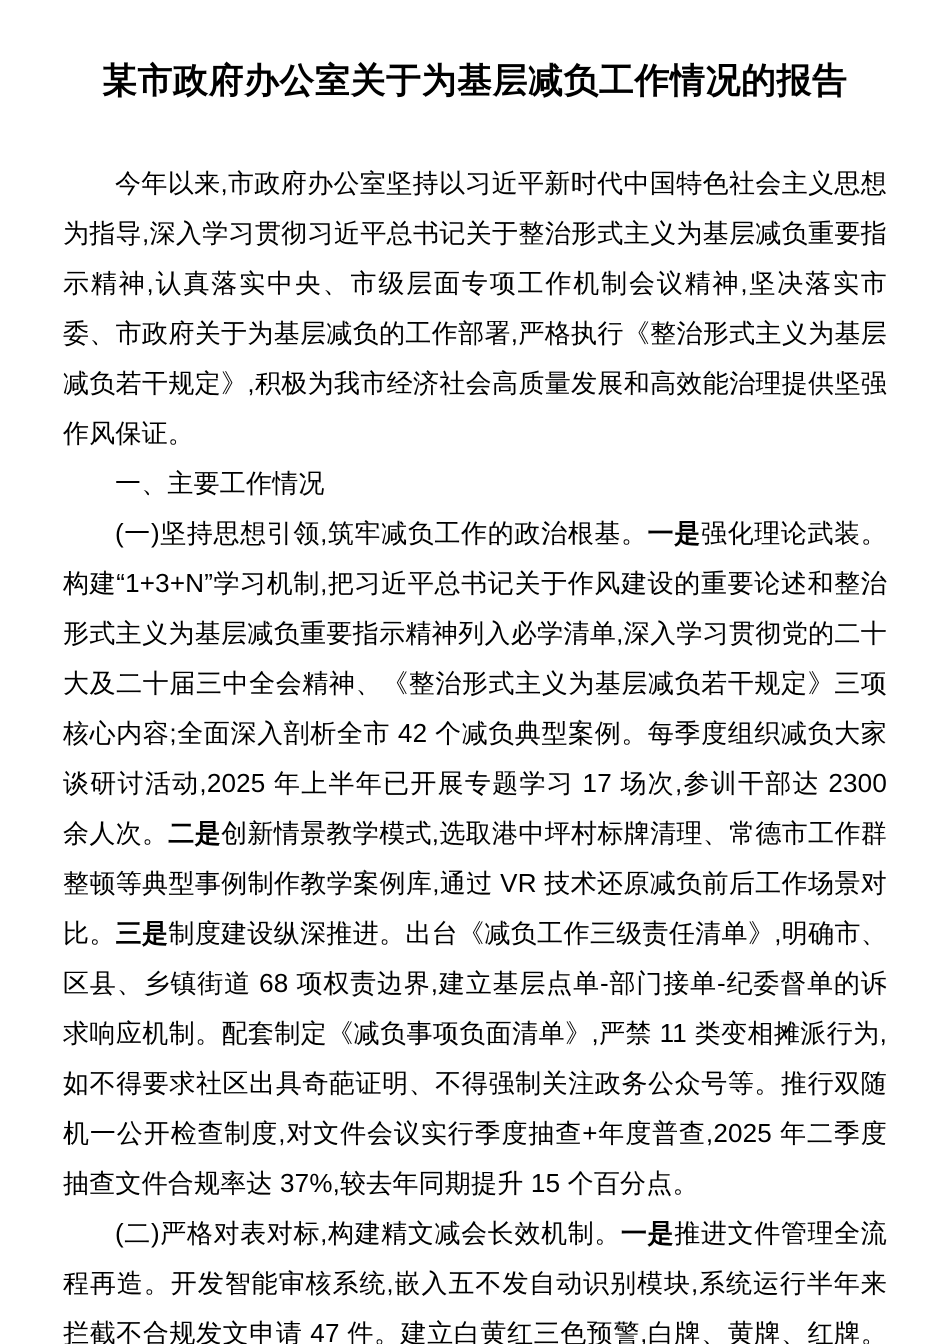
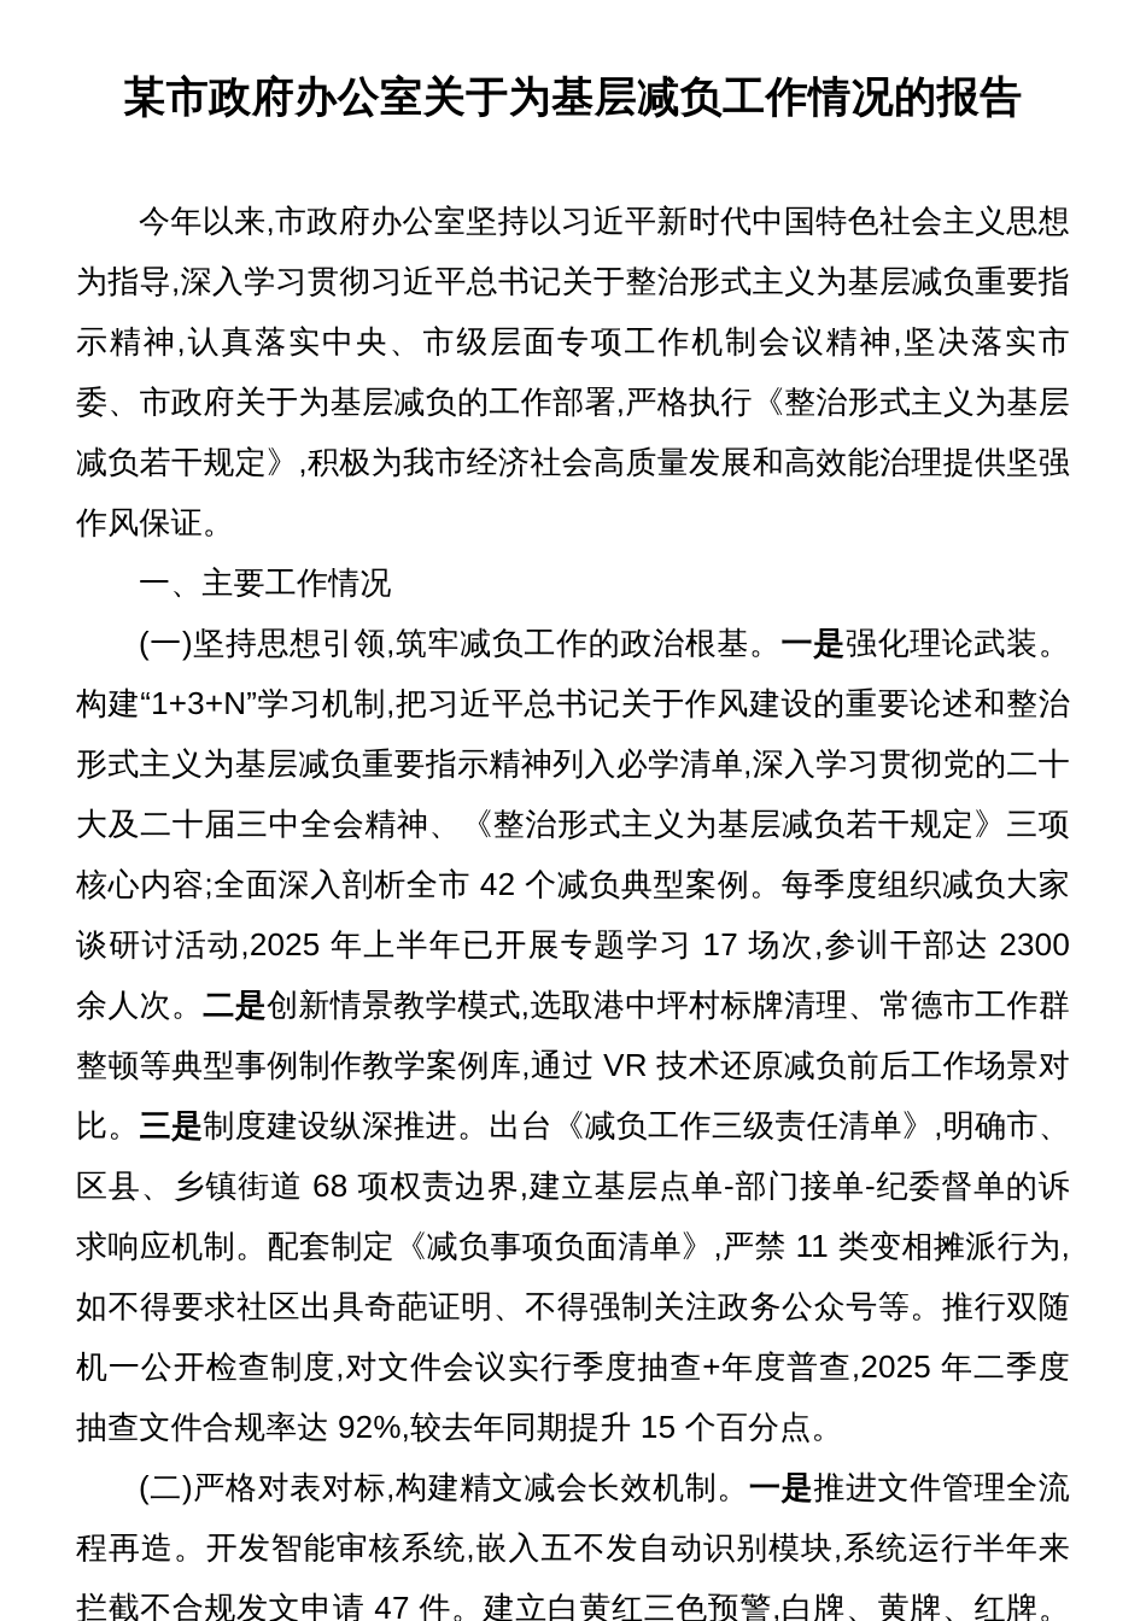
  某市政府办公室关于为基层减负工作情况的报告
  今年以来,市政府办公室坚持以习近平新时代中国特色社会主义思想为指导,深入学习贯彻习近平总书记关于整治形式主义为基层减负重要指示精神,认真落实中央、市级层面专项工作机制会议精神,坚决落实市委、市政府关于为基层减负的工作部署,严格执行《整治形式主义为基层减负若干规定》,积极为我市经济社会高质量发展和高效能治理提供坚强作风保证。
  一、主要工作情况
- (一)坚持思想引领,筑牢减负工作的政治根基。一是强化理论武装。构建“1+3+N”学习机制,把习近平总书记关于作风建设的重要论述和整治形式主义为基层减负重要指示精神列入必学清单,深入学习贯彻党的二十大及二十届三中全会精神、《整治形式主义为基层减负若干规定》三项核心内容;全面深入剖析全市 42 个减负典型案例。每季度组织减负大家谈研讨活动,2025 年上半年已开展专题学习 17 场次,参训干部达 2300 余人次。二是创新情景教学模式,选取港中坪村标牌清理、常德市工作群整顿等典型事例制作教学案例库,通过 VR 技术还原减负前后工作场景对比。三是制度建设纵深推进。出台《减负工作三级责任清单》,明确市、区县、乡镇街道 68 项权责边界,建立基层点单-部门接单-纪委督单的诉求响应机制。配套制定《减负事项负面清单》,严禁 11 类变相摊派行为,如不得要求社区出具奇葩证明、不得强制关注政务公众号等。推行双随机一公开检查制度,对文件会议实行季度抽查+年度普查,2025 年二季度抽查文件合规率达 37%,较去年同期提升 15 个百分点。
+ (一)坚持思想引领,筑牢减负工作的政治根基。一是强化理论武装。构建“1+3+N”学习机制,把习近平总书记关于作风建设的重要论述和整治形式主义为基层减负重要指示精神列入必学清单,深入学习贯彻党的二十大及二十届三中全会精神、《整治形式主义为基层减负若干规定》三项核心内容;全面深入剖析全市 42 个减负典型案例。每季度组织减负大家谈研讨活动,2025 年上半年已开展专题学习 17 场次,参训干部达 2300 余人次。二是创新情景教学模式,选取港中坪村标牌清理、常德市工作群整顿等典型事例制作教学案例库,通过 VR 技术还原减负前后工作场景对比。三是制度建设纵深推进。出台《减负工作三级责任清单》,明确市、区县、乡镇街道 68 项权责边界,建立基层点单-部门接单-纪委督单的诉求响应机制。配套制定《减负事项负面清单》,严禁 11 类变相摊派行为,如不得要求社区出具奇葩证明、不得强制关注政务公众号等。推行双随机一公开检查制度,对文件会议实行季度抽查+年度普查,2025 年二季度抽查文件合规率达 92%,较去年同期提升 15 个百分点。
  (二)严格对表对标,构建精文减会长效机制。一是推进文件管理全流程再造。开发智能审核系统,嵌入五不发自动识别模块,系统运行半年来拦截不合规发文申请 47 件。建立白黄红三色预警,白牌、黄牌、红牌。
